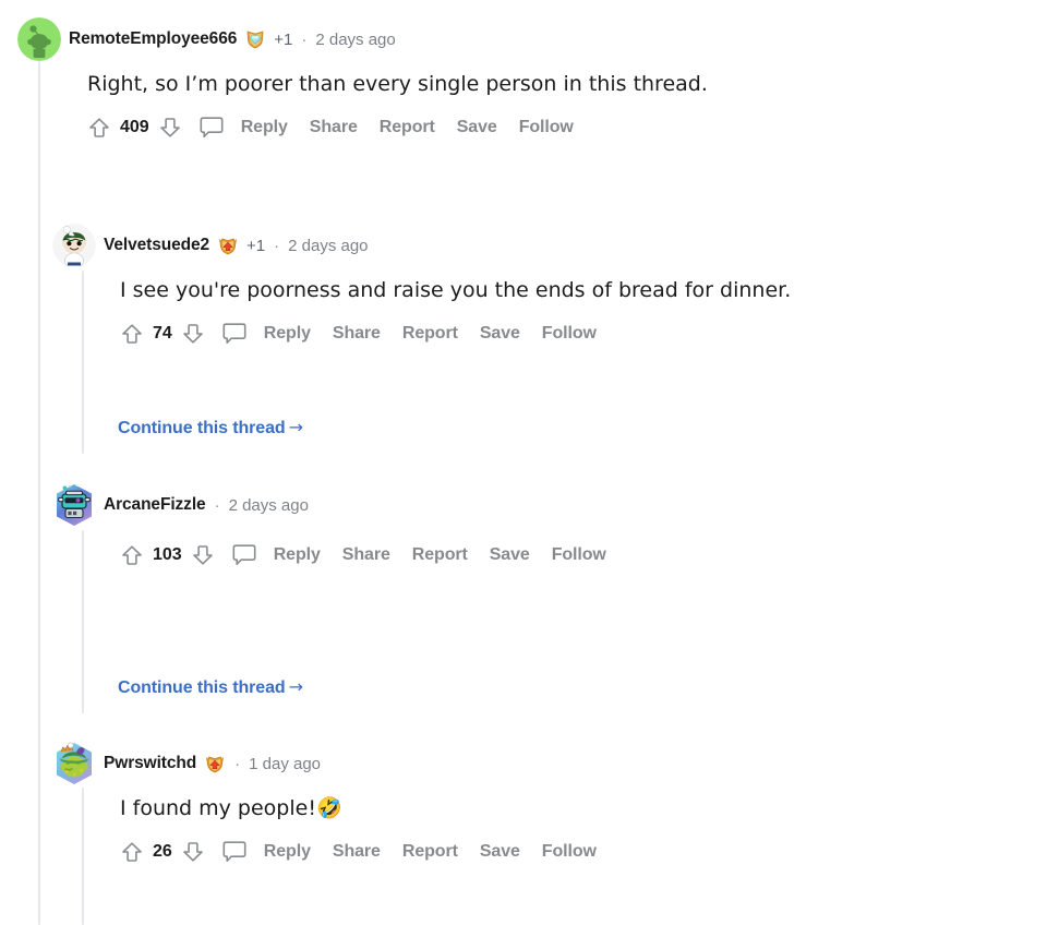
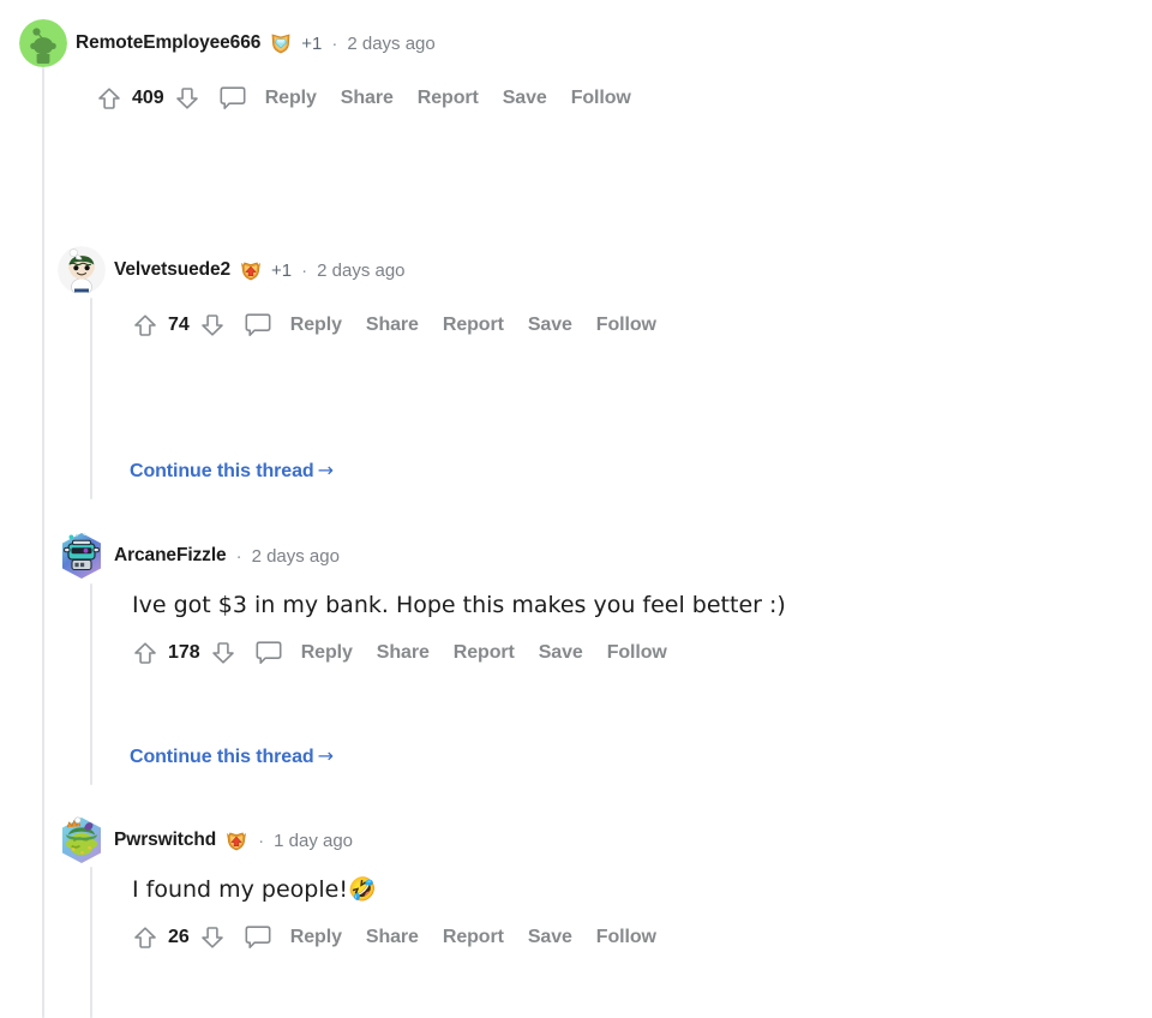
  RemoteEmployee666
  +1
  ·
  2 days ago
- Right, so I’m poorer than every single person in this thread.
  409
  Reply
  Share
  Report
  Save
  Follow
  Velvetsuede2
  +1
  ·
  2 days ago
- I see you're poorness and raise you the ends of bread for dinner.
  74
  Reply
  Share
  Report
  Save
  Follow
  Continue this thread →
  ArcaneFizzle
  ·
  2 days ago
+ Ive got $3 in my bank. Hope this makes you feel better :)
- 103
+ 178
  Reply
  Share
  Report
  Save
  Follow
  Continue this thread →
  Pwrswitchd
  ·
  1 day ago
  I found my people!🤣
  26
  Reply
  Share
  Report
  Save
  Follow
